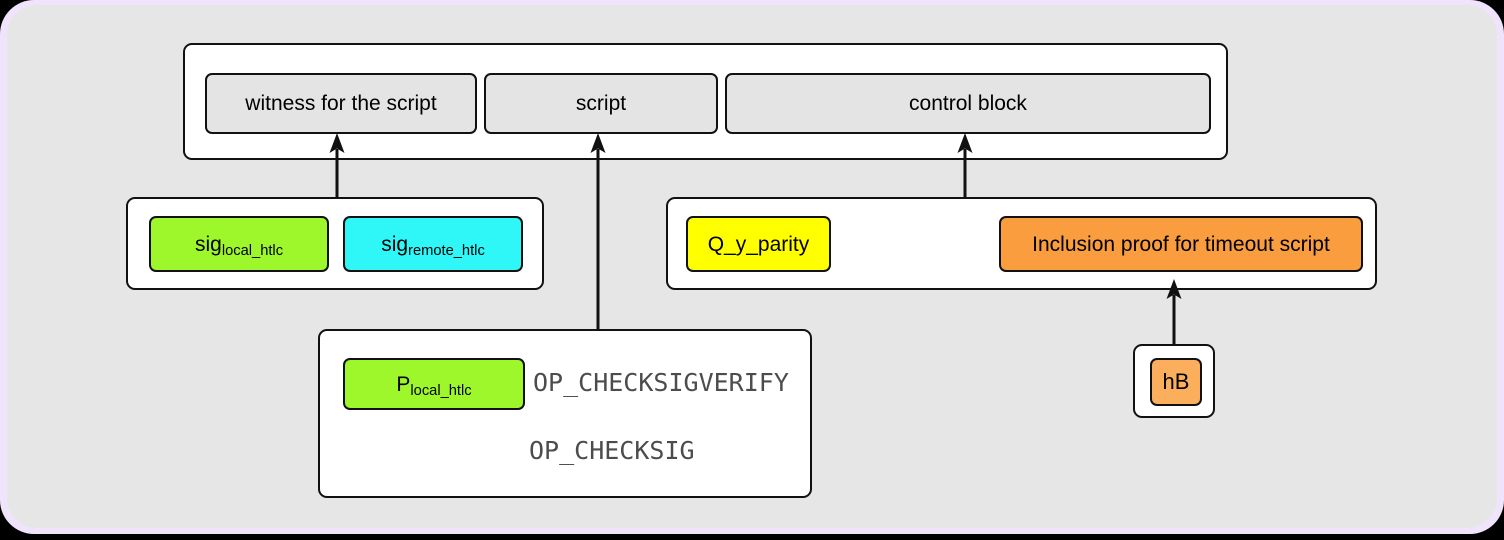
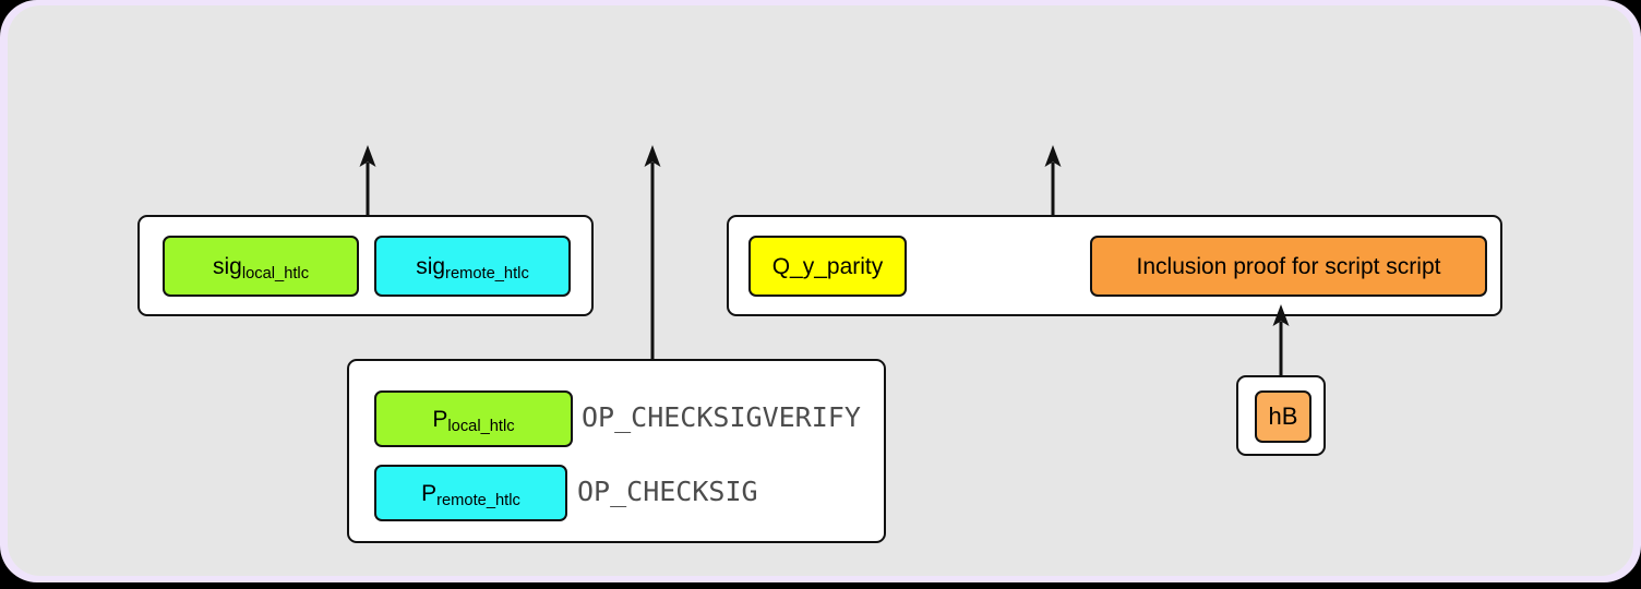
- witness for the script
- script
- control block
  siglocal_htlc
  sigremote_htlc
  Q_y_parity
- Inclusion proof for timeout script
+ Inclusion proof for script script
  Plocal_htlc
  OP_CHECKSIGVERIFY
+ Premote_htlc
  OP_CHECKSIG
  hB
